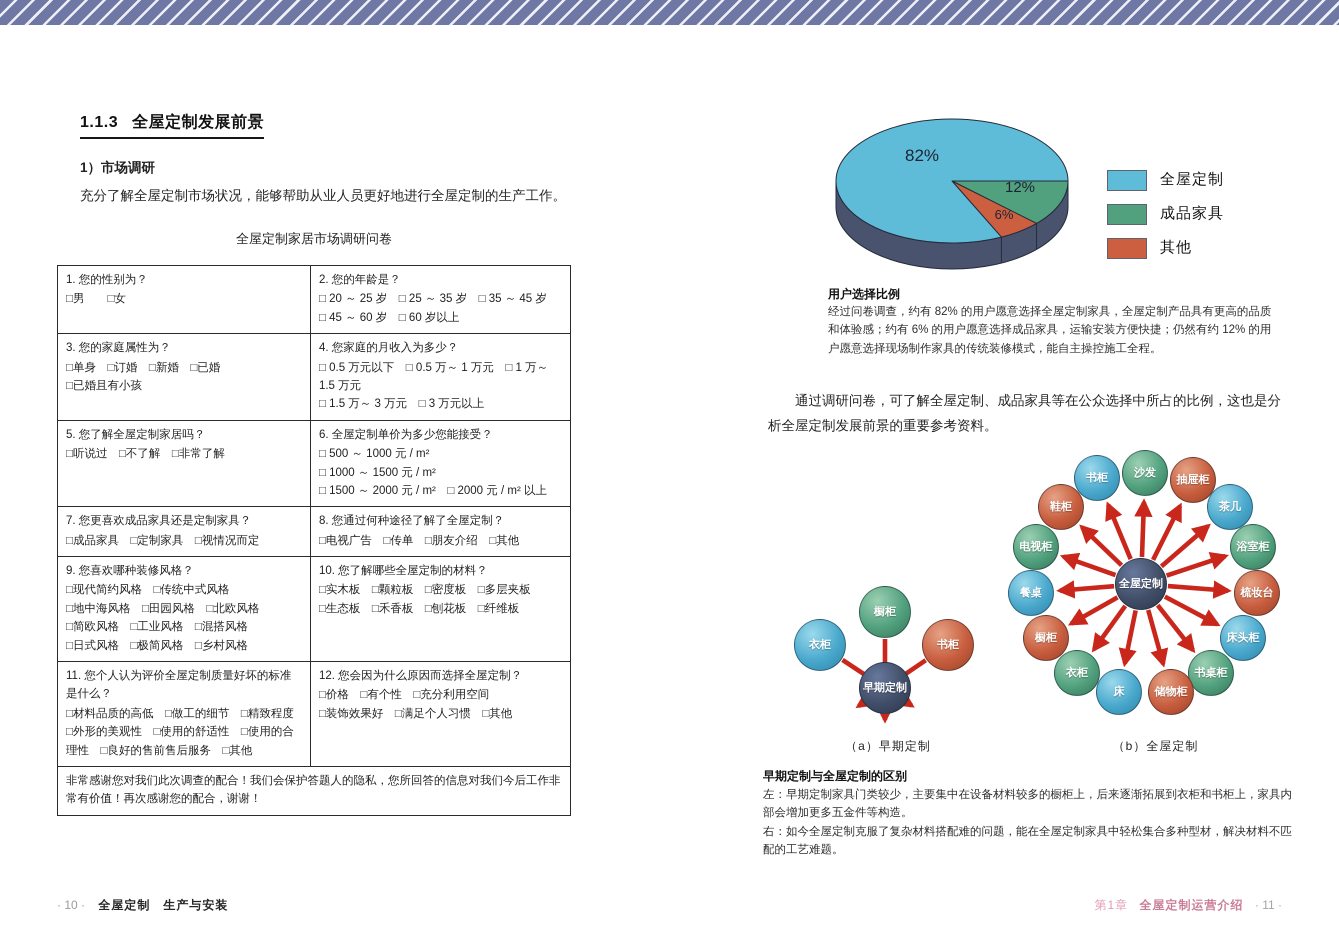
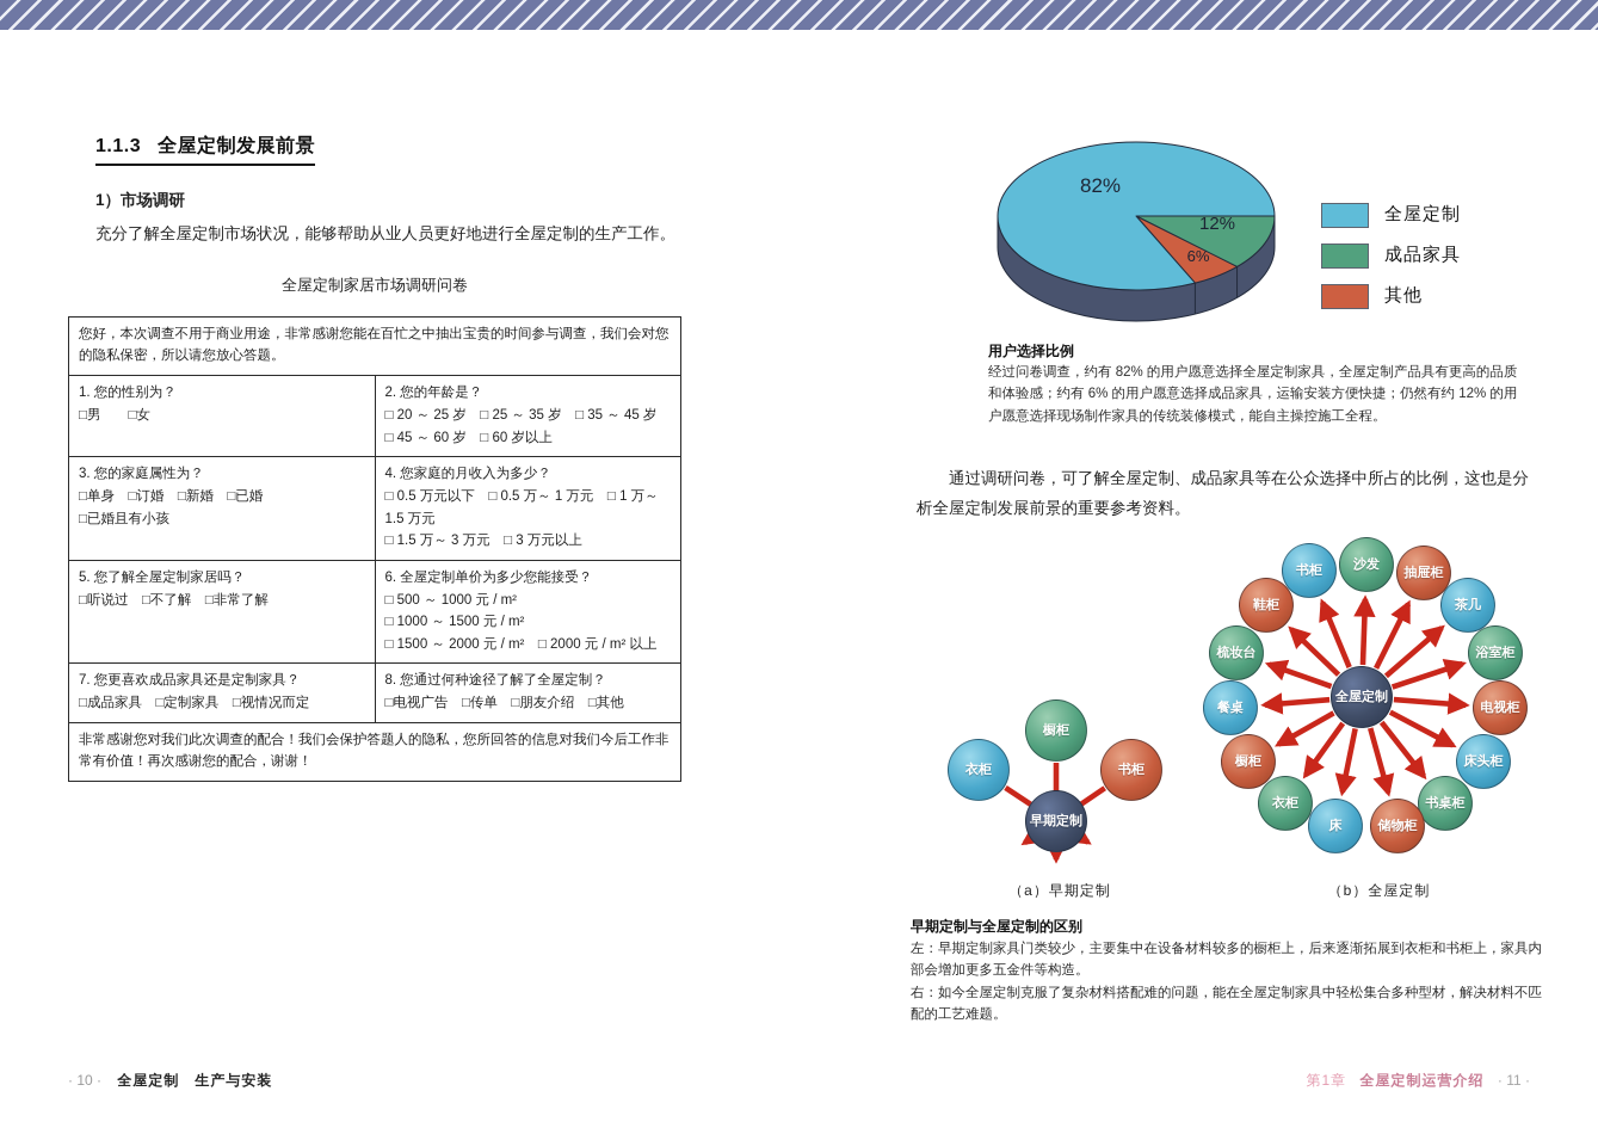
  1.1.3 全屋定制发展前景
  1）市场调研
  充分了解全屋定制市场状况，能够帮助从业人员更好地进行全屋定制的生产工作。
  全屋定制家居市场调研问卷
+ 您好，本次调查不用于商业用途，非常感谢您能在百忙之中抽出宝贵的时间参与调查，我们会对您的隐私保密，所以请您放心答题。
  1. 您的性别为？□男 □女	2. 您的年龄是？□ 20 ～ 25 岁 □ 25 ～ 35 岁 □ 35 ～ 45 岁□ 45 ～ 60 岁 □ 60 岁以上
  3. 您的家庭属性为？□单身 □订婚 □新婚 □已婚□已婚且有小孩	4. 您家庭的月收入为多少？□ 0.5 万元以下 □ 0.5 万～ 1 万元 □ 1 万～ 1.5 万元□ 1.5 万～ 3 万元 □ 3 万元以上
  5. 您了解全屋定制家居吗？□听说过 □不了解 □非常了解	6. 全屋定制单价为多少您能接受？□ 500 ～ 1000 元 / m²□ 1000 ～ 1500 元 / m²□ 1500 ～ 2000 元 / m² □ 2000 元 / m² 以上
  7. 您更喜欢成品家具还是定制家具？□成品家具 □定制家具 □视情况而定	8. 您通过何种途径了解了全屋定制？□电视广告 □传单 □朋友介绍 □其他
- 9. 您喜欢哪种装修风格？□现代简约风格 □传统中式风格□地中海风格 □田园风格 □北欧风格□简欧风格 □工业风格 □混搭风格□日式风格 □极简风格 □乡村风格	10. 您了解哪些全屋定制的材料？□实木板 □颗粒板 □密度板 □多层夹板□生态板 □禾香板 □刨花板 □纤维板
- 11. 您个人认为评价全屋定制质量好坏的标准是什么？□材料品质的高低 □做工的细节 □精致程度 □外形的美观性 □使用的舒适性 □使用的合理性 □良好的售前售后服务 □其他	12. 您会因为什么原因而选择全屋定制？□价格 □有个性 □充分利用空间□装饰效果好 □满足个人习惯 □其他
  非常感谢您对我们此次调查的配合！我们会保护答题人的隐私，您所回答的信息对我们今后工作非常有价值！再次感谢您的配合，谢谢！
  · 10 · 全屋定制 生产与安装
  82%
  12%
  6%
  全屋定制
  成品家具
  其他
  用户选择比例
  经过问卷调查，约有 82% 的用户愿意选择全屋定制家具，全屋定制产品具有更高的品质和体验感；约有 6% 的用户愿意选择成品家具，运输安装方便快捷；仍然有约 12% 的用户愿意选择现场制作家具的传统装修模式，能自主操控施工全程。
  通过调研问卷，可了解全屋定制、成品家具等在公众选择中所占的比例，这也是分析全屋定制发展前景的重要参考资料。
  （a）早期定制
  衣柜
  橱柜
  书柜
  早期定制
  （b）全屋定制
  沙发
  抽屉柜
  茶几
  浴室柜
- 梳妆台
+ 电视柜
  床头柜
  书桌柜
  储物柜
  床
  衣柜
  橱柜
  餐桌
- 电视柜
+ 梳妆台
  鞋柜
  书柜
  全屋定制
  早期定制与全屋定制的区别
  左：早期定制家具门类较少，主要集中在设备材料较多的橱柜上，后来逐渐拓展到衣柜和书柜上，家具内部会增加更多五金件等构造。
  右：如今全屋定制克服了复杂材料搭配难的问题，能在全屋定制家具中轻松集合多种型材，解决材料不匹配的工艺难题。
  第1章 全屋定制运营介绍 · 11 ·
